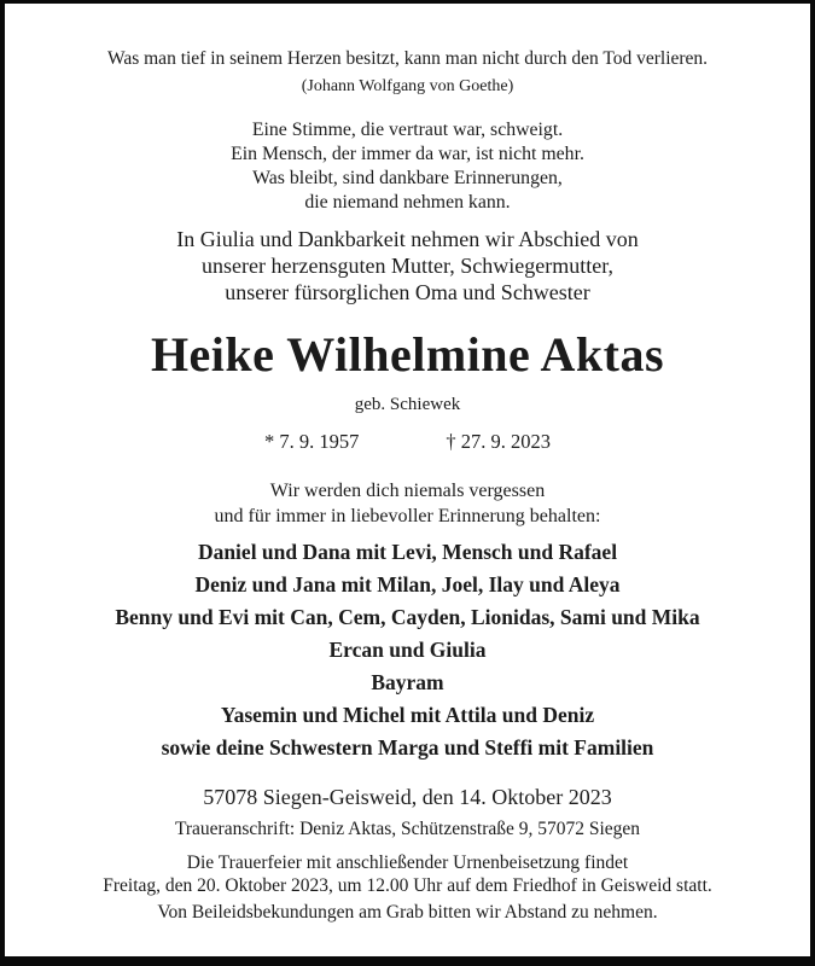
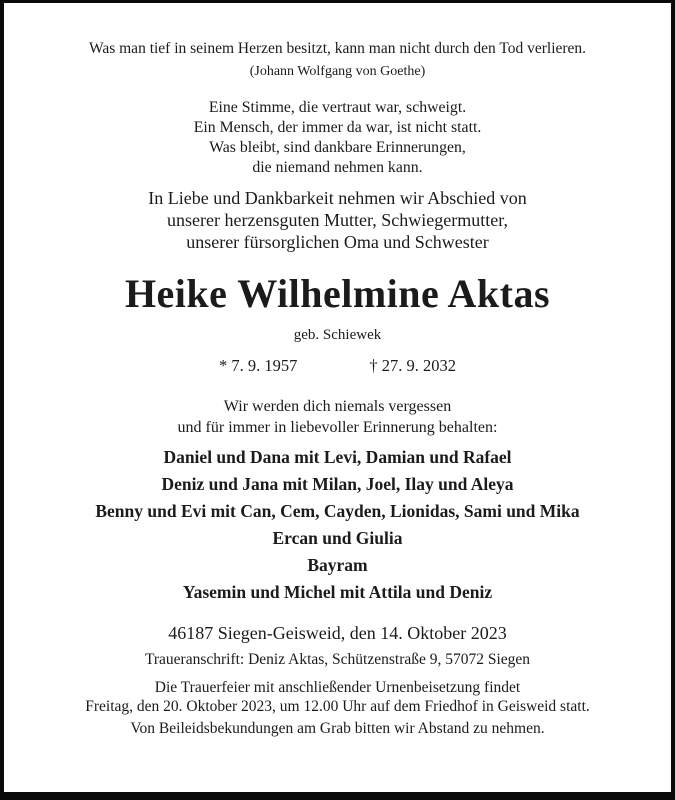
  Was man tief in seinem Herzen besitzt, kann man nicht durch den Tod verlieren.
  (Johann Wolfgang von Goethe)
  Eine Stimme, die vertraut war, schweigt.
- Ein Mensch, der immer da war, ist nicht mehr.
+ Ein Mensch, der immer da war, ist nicht statt.
  Was bleibt, sind dankbare Erinnerungen,
  die niemand nehmen kann.
- In Giulia und Dankbarkeit nehmen wir Abschied von
+ In Liebe und Dankbarkeit nehmen wir Abschied von
  unserer herzensguten Mutter, Schwiegermutter,
  unserer fürsorglichen Oma und Schwester
  Heike Wilhelmine Aktas
  geb. Schiewek
- * 7. 9. 1957 † 27. 9. 2023
+ * 7. 9. 1957 † 27. 9. 2032
  Wir werden dich niemals vergessen
  und für immer in liebevoller Erinnerung behalten:
- Daniel und Dana mit Levi, Mensch und Rafael
+ Daniel und Dana mit Levi, Damian und Rafael
  Deniz und Jana mit Milan, Joel, Ilay und Aleya
  Benny und Evi mit Can, Cem, Cayden, Lionidas, Sami und Mika
  Ercan und Giulia
  Bayram
  Yasemin und Michel mit Attila und Deniz
- sowie deine Schwestern Marga und Steffi mit Familien
- 57078 Siegen-Geisweid, den 14. Oktober 2023
+ 46187 Siegen-Geisweid, den 14. Oktober 2023
  Traueranschrift: Deniz Aktas, Schützenstraße 9, 57072 Siegen
  Die Trauerfeier mit anschließender Urnenbeisetzung findet
  Freitag, den 20. Oktober 2023, um 12.00 Uhr auf dem Friedhof in Geisweid statt.
  Von Beileidsbekundungen am Grab bitten wir Abstand zu nehmen.
